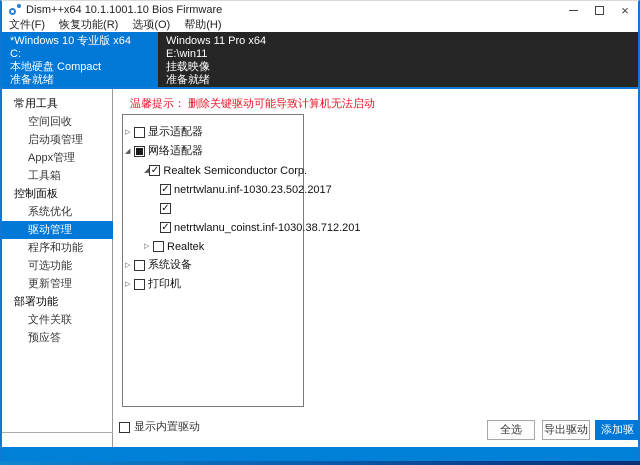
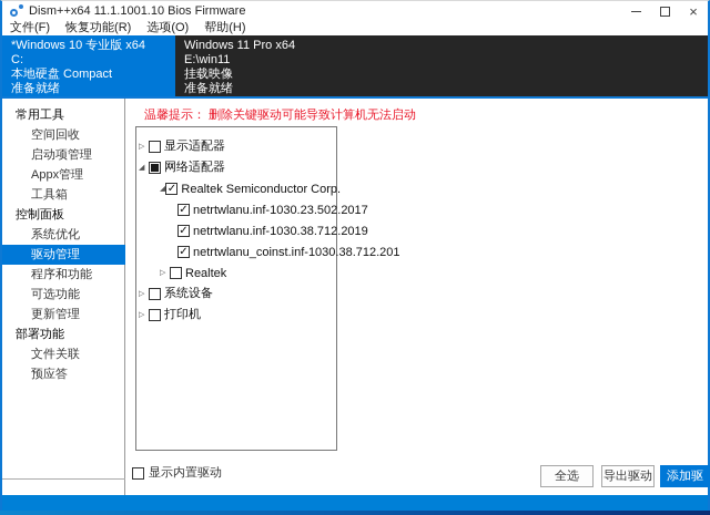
- Dism++x64 10.1.1001.10 Bios Firmware
+ Dism++x64 11.1.1001.10 Bios Firmware
  ×
  文件(F)
  恢复功能(R)
  选项(O)
  帮助(H)
  *Windows 10 专业版 x64
  C:
  本地硬盘 Compact
  准备就绪
  Windows 11 Pro x64
  E:\win11
  挂载映像
  准备就绪
  常用工具
  空间回收
  启动项管理
  Appx管理
  工具箱
  控制面板
  系统优化
  驱动管理
  程序和功能
  可选功能
  更新管理
  部署功能
  文件关联
  预应答
  温馨提示： 删除关键驱动可能导致计算机无法启动
  显示适配器
  网络适配器
  ✓
  Realtek Semiconductor Corp.
  ✓
  netrtwlanu.inf-1030.23.502.2017
  ✓
+ netrtwlanu.inf-1030.38.712.2019
  ✓
  netrtwlanu_coinst.inf-1030.38.712.201
  Realtek
  系统设备
  打印机
  显示内置驱动
  全选
  导出驱动
  添加驱
